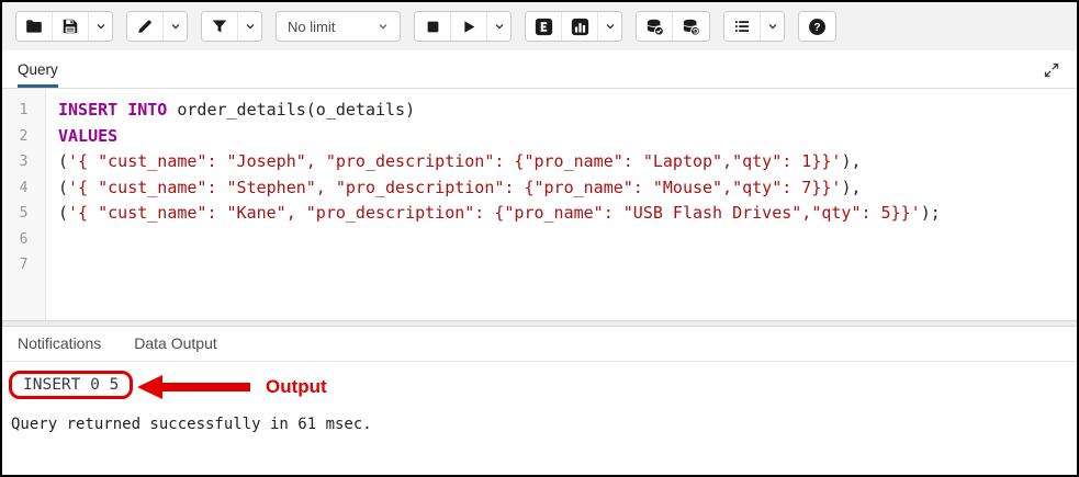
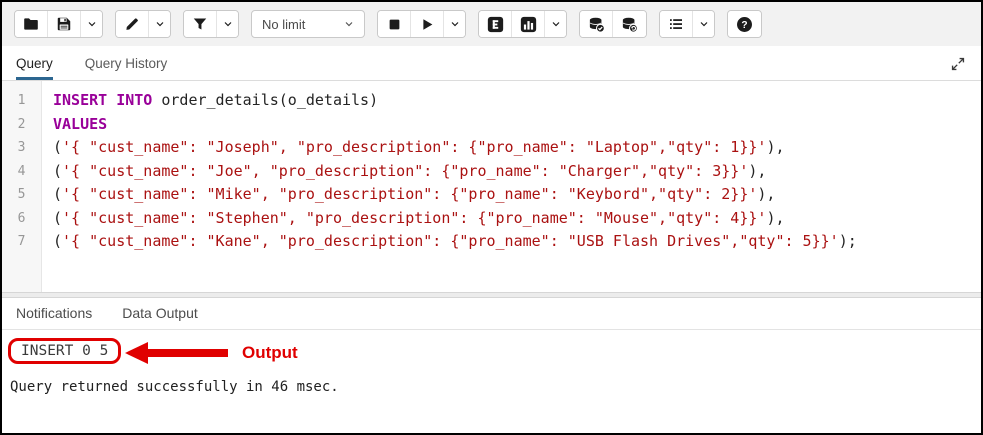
  No limit
  ?
  Query
+ Query History
  1
  2
  3
  4
  5
  6
  7
  INSERT INTO order_details(o_details)
  VALUES
  ('{ "cust_name": "Joseph", "pro_description": {"pro_name": "Laptop","qty": 1}}'),
+ ('{ "cust_name": "Joe", "pro_description": {"pro_name": "Charger","qty": 3}}'),
+ ('{ "cust_name": "Mike", "pro_description": {"pro_name": "Keybord","qty": 2}}'),
- ('{ "cust_name": "Stephen", "pro_description": {"pro_name": "Mouse","qty": 7}}'),
+ ('{ "cust_name": "Stephen", "pro_description": {"pro_name": "Mouse","qty": 4}}'),
  ('{ "cust_name": "Kane", "pro_description": {"pro_name": "USB Flash Drives","qty": 5}}');
  Notifications
  Data Output
  INSERT 0 5
  Output
- Query returned successfully in 61 msec.
+ Query returned successfully in 46 msec.
